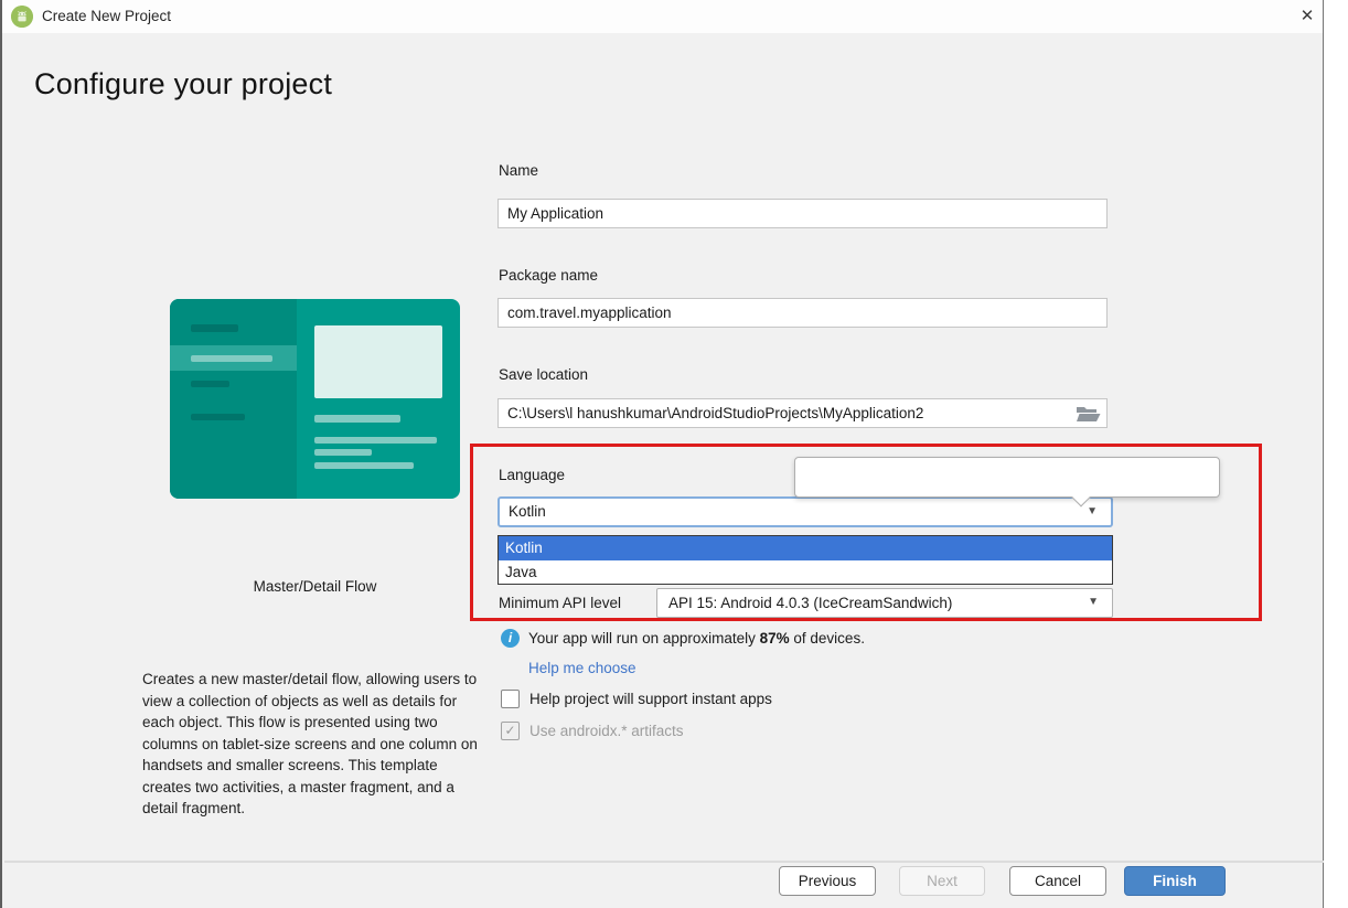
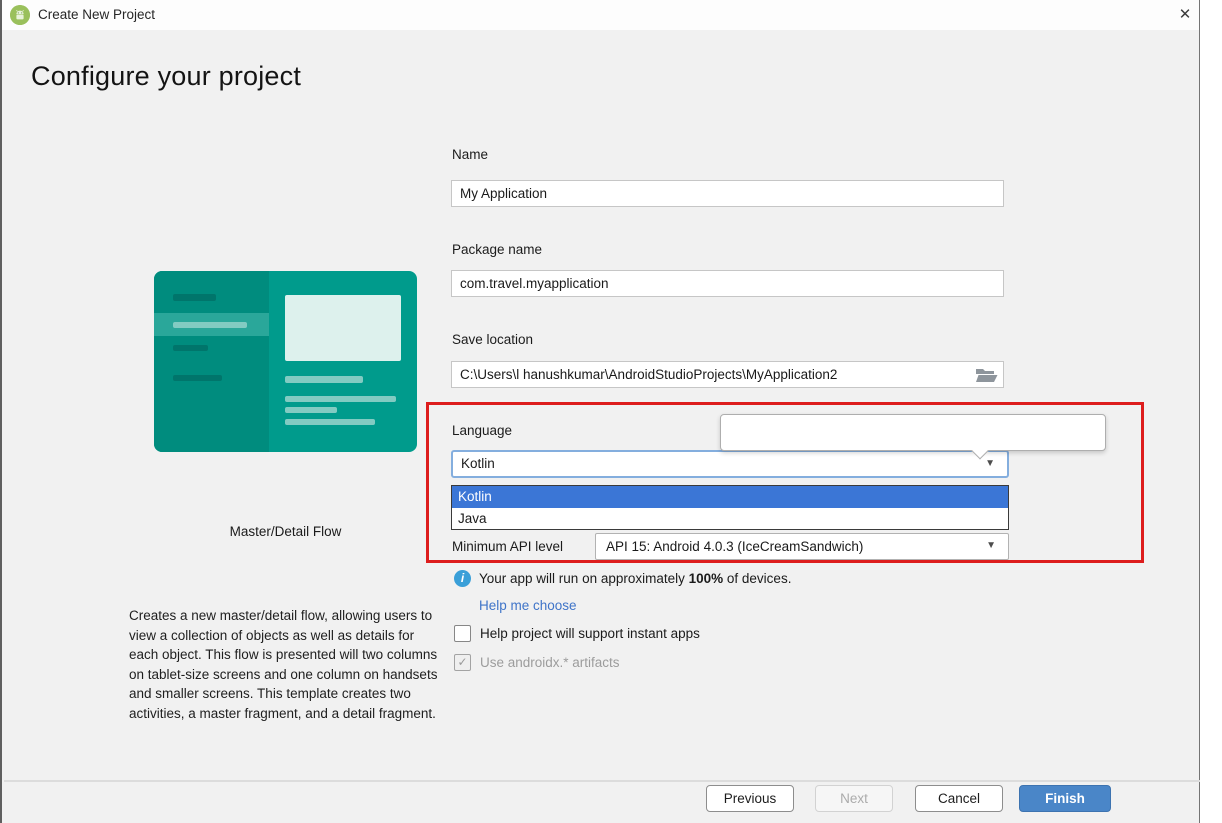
  Create New Project
  ✕
  Configure your project
  Master/Detail Flow
- Creates a new master/detail flow, allowing users to view a collection of objects as well as details for each object. This flow is presented using two columns on tablet-size screens and one column on handsets and smaller screens. This template creates two activities, a master fragment, and a detail fragment.
+ Creates a new master/detail flow, allowing users to view a collection of objects as well as details for each object. This flow is presented will two columns on tablet-size screens and one column on handsets and smaller screens. This template creates two activities, a master fragment, and a detail fragment.
  Name
  My Application
  Package name
  com.travel.myapplication
  Save location
  C:\Users\l hanushkumar\AndroidStudioProjects\MyApplication2
  Language
  Kotlin
  ▼
  Kotlin
  Java
  Minimum API level
  API 15: Android 4.0.3 (IceCreamSandwich)
  ▼
  i
- Your app will run on approximately 87% of devices.
+ Your app will run on approximately 100% of devices.
  Help me choose
  Help project will support instant apps
  ✓
  Use androidx.* artifacts
  Previous
  Next
  Cancel
  Finish
